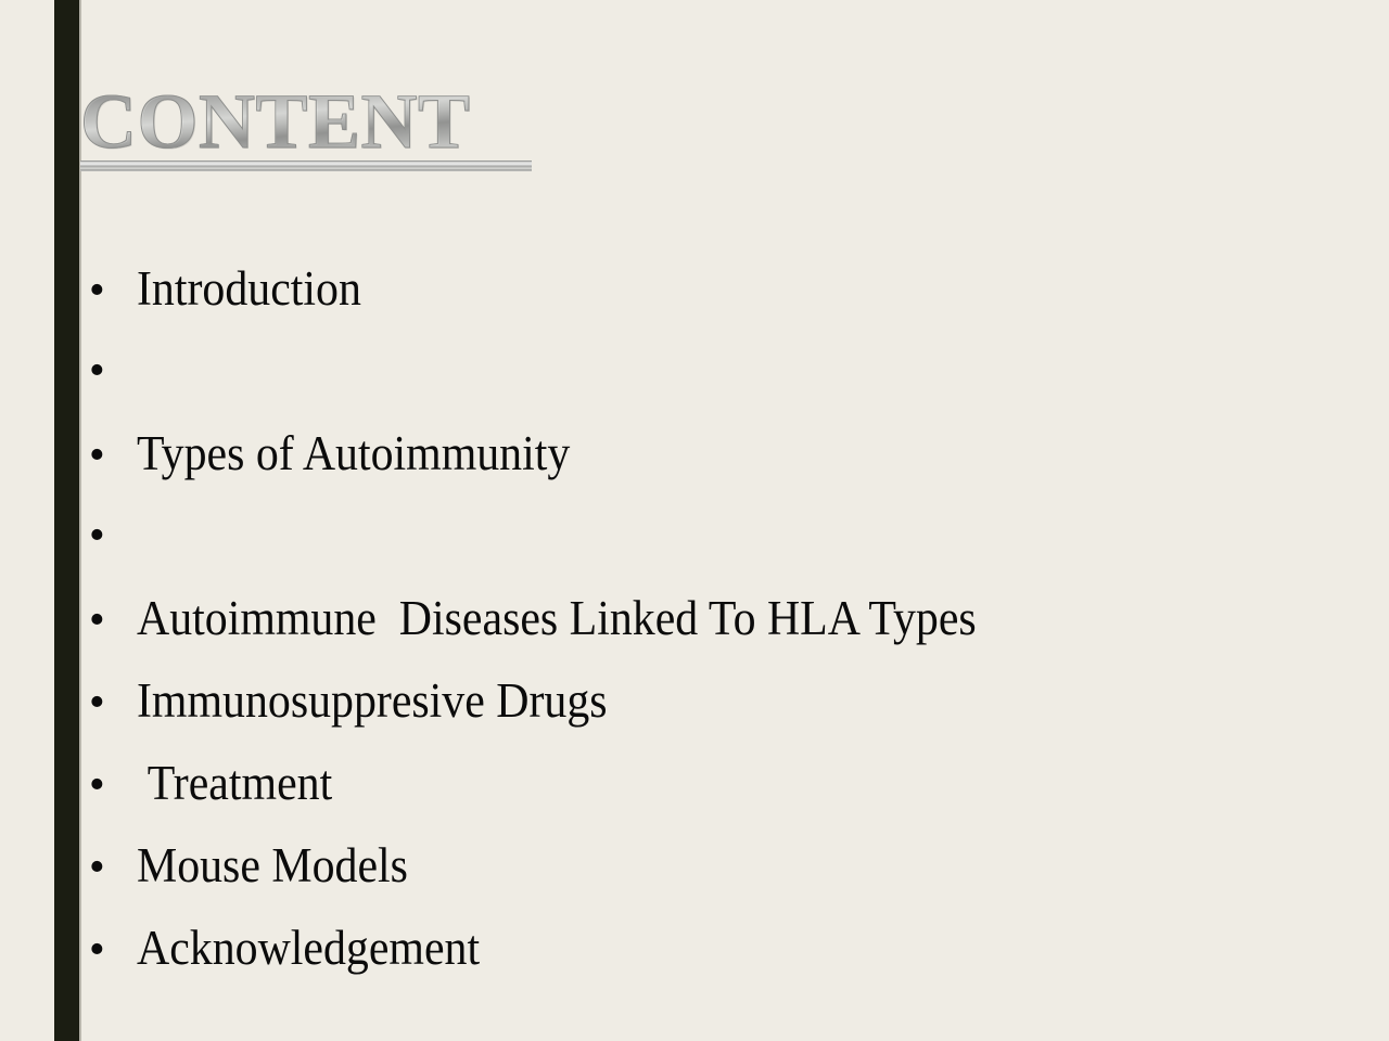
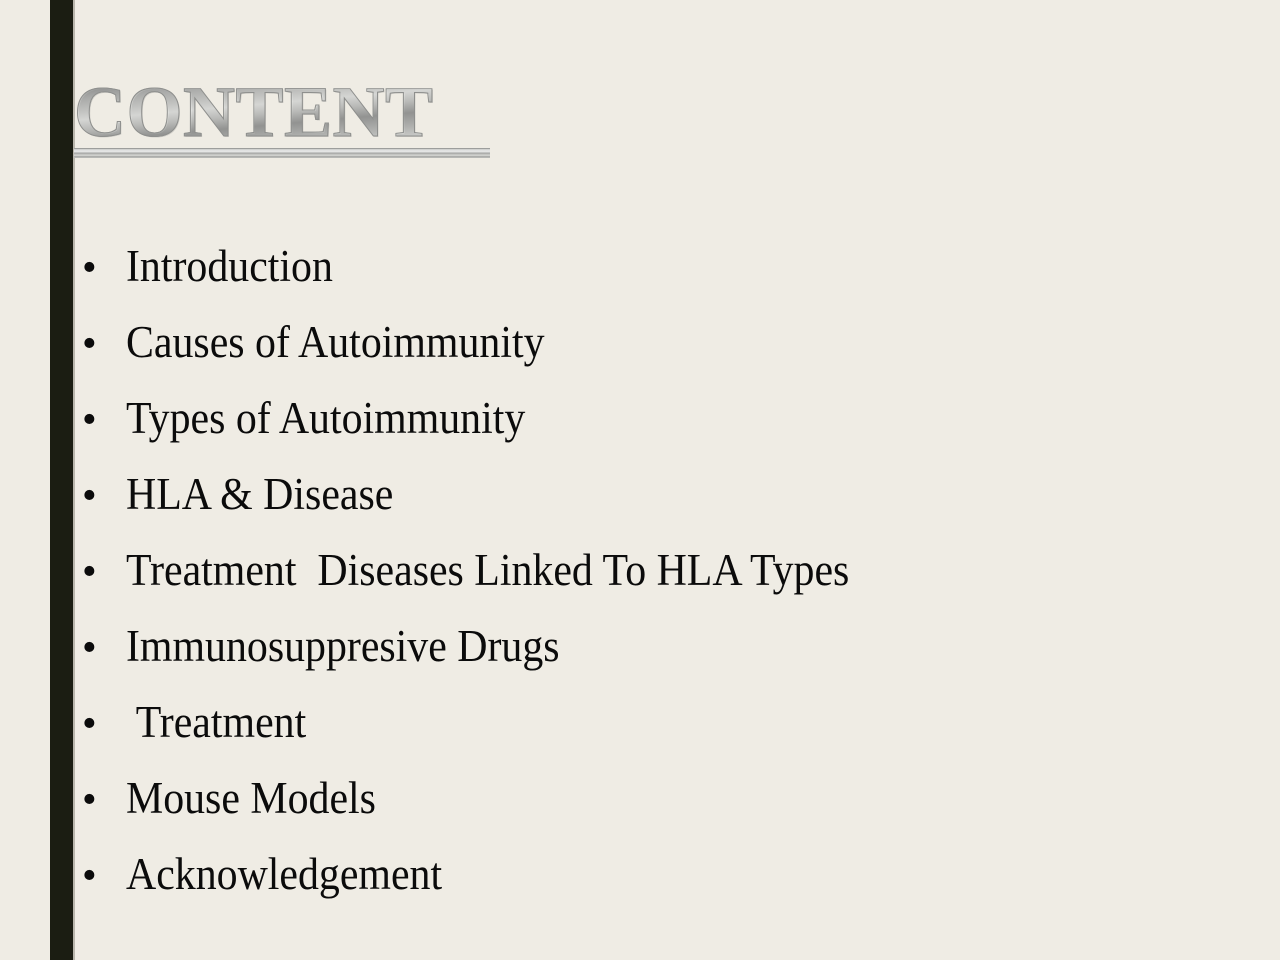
  CONTENT
  •
  Introduction
  •
+ Causes of Autoimmunity
  •
  Types of Autoimmunity
  •
+ HLA & Disease
  •
- Autoimmune Diseases Linked To HLA Types
+ Treatment Diseases Linked To HLA Types
  •
  Immunosuppresive Drugs
  •
  Treatment
  •
  Mouse Models
  •
  Acknowledgement
